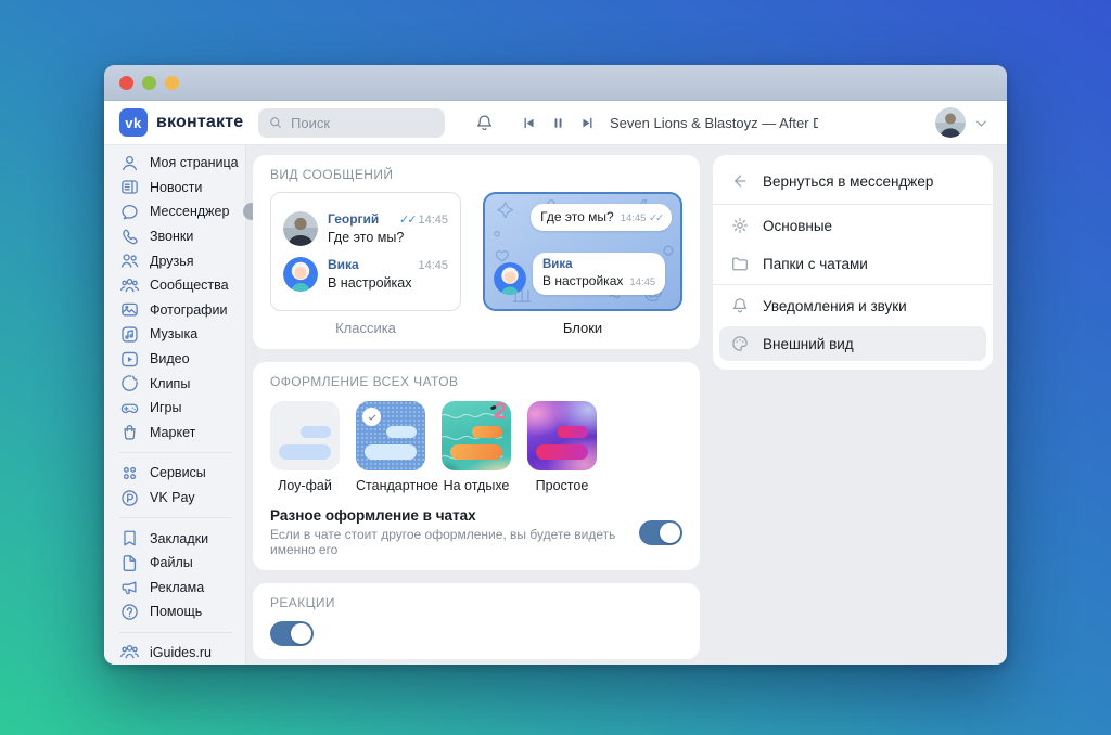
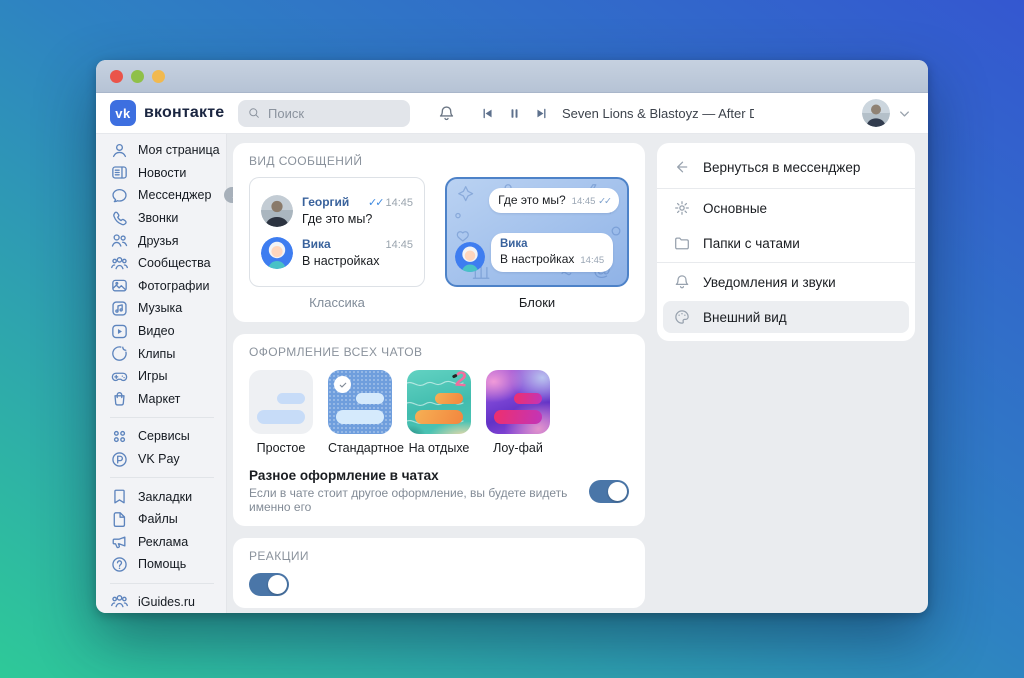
  vk
  вконтакте
  Поиск
  Seven Lions & Blastoyz — After D
  Моя страница
  Новости
  Мессенджер
  Звонки
  Друзья
  Сообщества
  Фотографии
  Музыка
  Видео
  Клипы
  Игры
  Маркет
  Сервисы
  VK Pay
  Закладки
  Файлы
  Реклама
  Помощь
  iGuides.ru
  ВИД СООБЩЕНИЙ
  Георгий
  ✓✓
  14:45
  Где это мы?
  Вика
  14:45
  В настройках
  Где это мы? 14:45 ✓✓
  Вика
  В настройках 14:45
  Классика
  Блоки
  ОФОРМЛЕНИЕ ВСЕХ ЧАТОВ
- Лоу-фай
+ Простое
  Стандартное
  На отдыхе
- Простое
+ Лоу-фай
  Разное оформление в чатах
  Если в чате стоит другое оформление, вы будете видеть именно его
  РЕАКЦИИ
  Вернуться в мессенджер
  Основные
  Папки с чатами
  Уведомления и звуки
  Внешний вид
